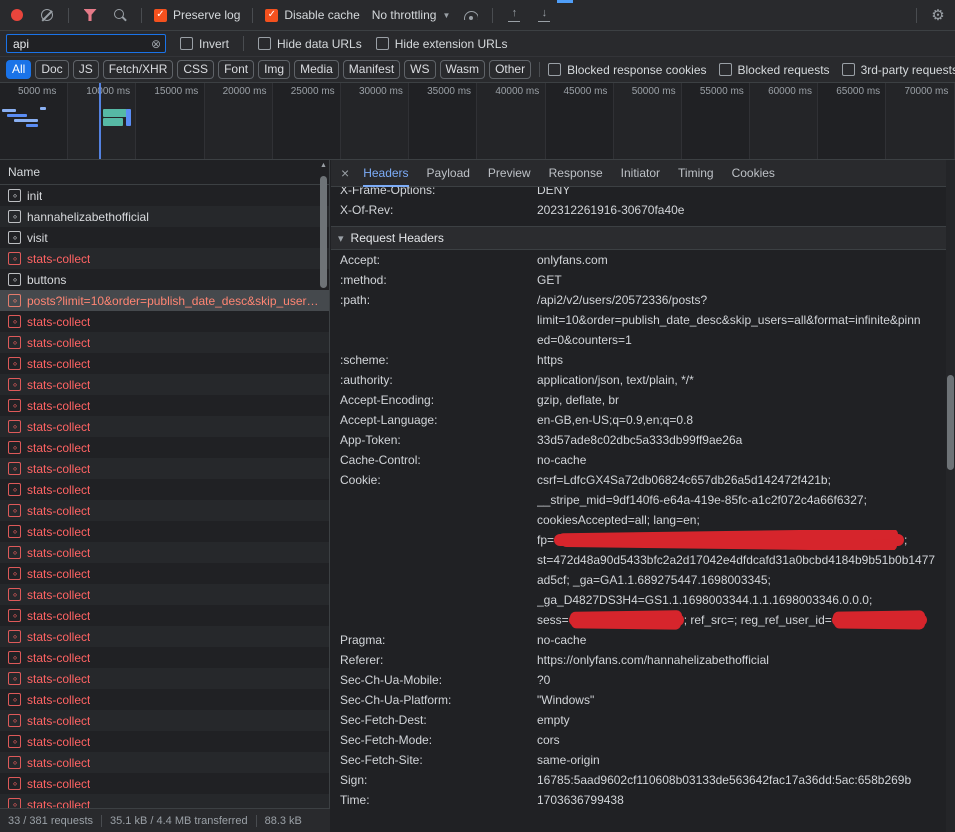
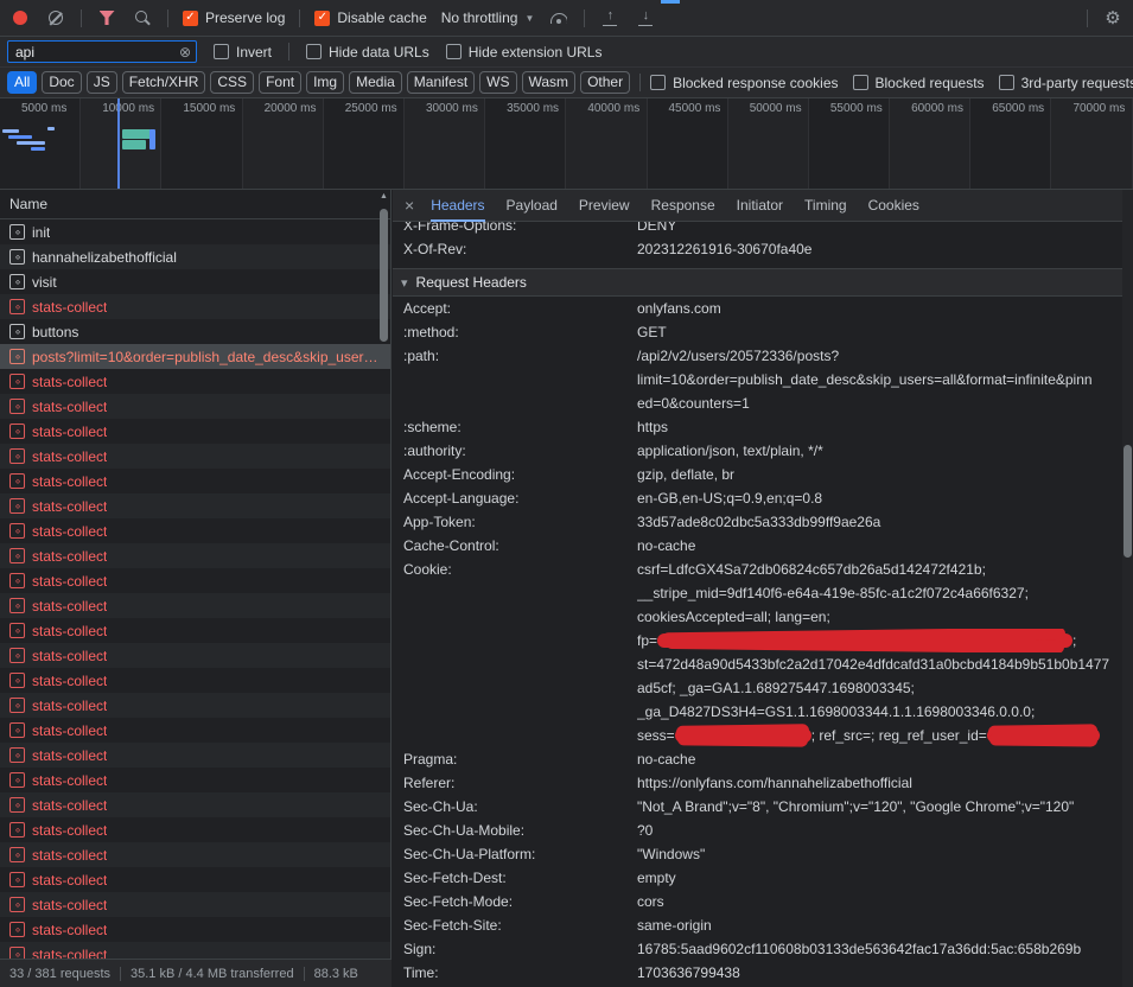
  Preserve log
  Disable cache
  No throttling
  ▼
  ↑
  ↓
  ⚙
  api
  Invert
  Hide data URLs
  Hide extension URLs
  All
  Doc
  JS
  Fetch/XHR
  CSS
  Font
  Img
  Media
  Manifest
  WS
  Wasm
  Other
  Blocked response cookies
  Blocked requests
  3rd-party request
  5000 ms
  1000 ms
  15000 ms
  20000 ms
  25000 ms
  30000 ms
  35000 ms
  40000 ms
  45000 ms
  50000 ms
  55000 ms
  60000 ms
  65000 ms
  70000 ms
  Name
  init
  hannahelizabethofficial
  visit
  stats-collect
  buttons
  posts?limit=10&order=publish_date_desc&skip_user…
  stats-collect
  stats-collect
  stats-collect
  stats-collect
  stats-collect
  stats-collect
  stats-collect
  stats-collect
  stats-collect
  stats-collect
  stats-collect
  stats-collect
  stats-collect
  stats-collect
  stats-collect
  stats-collect
  stats-collect
  stats-collect
  stats-collect
  stats-collect
  stats-collect
  stats-collect
  stats-collect
  stats-collect
  33 / 381 requests
  35.1 kB / 4.4 MB transferred
  88.3 kB
  Headers
  Payload
  Preview
  Response
  Initiator
  Timing
  Cookies
  X-Frame-Options:
  DENY
  X-Of-Rev:
  202312261916-30670fa40e
  Request Headers
  Accept:
  onlyfans.com
  :method:
  GET
  :path:
  /api2/v2/users/20572336/posts?
  limit=10&order=publish_date_desc&skip_users=all&format=infinite&pinn
  ed=0&counters=1
  :scheme:
  https
  :authority:
  application/json, text/plain, */*
  Accept-Encoding:
  gzip, deflate, br
  Accept-Language:
  en-GB,en-US;q=0.9,en;q=0.8
  App-Token:
  33d57ade8c02dbc5a333db99ff9ae26a
  Cache-Control:
  no-cache
  Cookie:
  csrf=LdfcGX4Sa72db06824c657db26a5d142472f421b;
  __stripe_mid=9df140f6-e64a-419e-85fc-a1c2f072c4a66f6327;
  cookiesAccepted=all; lang=en;
  fp= ;
  st=472d48a90d5433bfc2a2d17042e4dfdcafd31a0bcbd4184b9b51b0b1477
  ad5cf; _ga=GA1.1.689275447.1698003345;
  _ga_D4827DS3H4=GS1.1.1698003344.1.1.1698003346.0.0.0;
  sess= ; ref_src=; reg_ref_user_id=
  Pragma:
  no-cache
  Referer:
  https://onlyfans.com/hannahelizabethofficial
+ Sec-Ch-Ua:
+ "Not_A Brand";v="8", "Chromium";v="120", "Google Chrome";v="120"
  Sec-Ch-Ua-Mobile:
  ?0
  Sec-Ch-Ua-Platform:
  "Windows"
  Sec-Fetch-Dest:
  empty
  Sec-Fetch-Mode:
  cors
  Sec-Fetch-Site:
  same-origin
  Sign:
  16785:5aad9602cf110608b03133de563642fac17a36dd:5ac:658b269b
  Time:
  1703636799438
